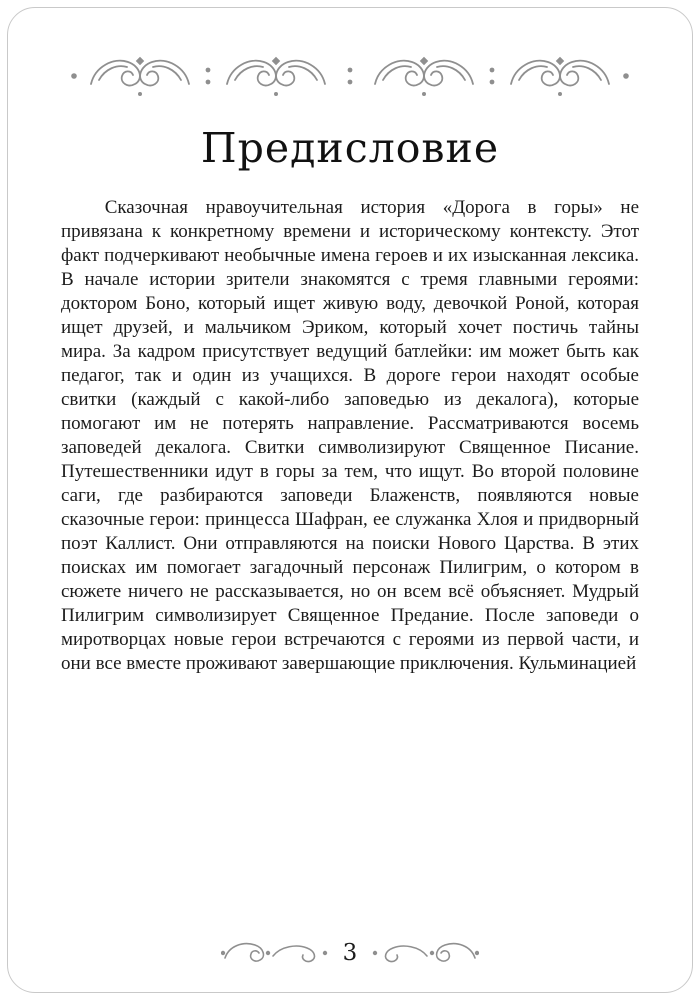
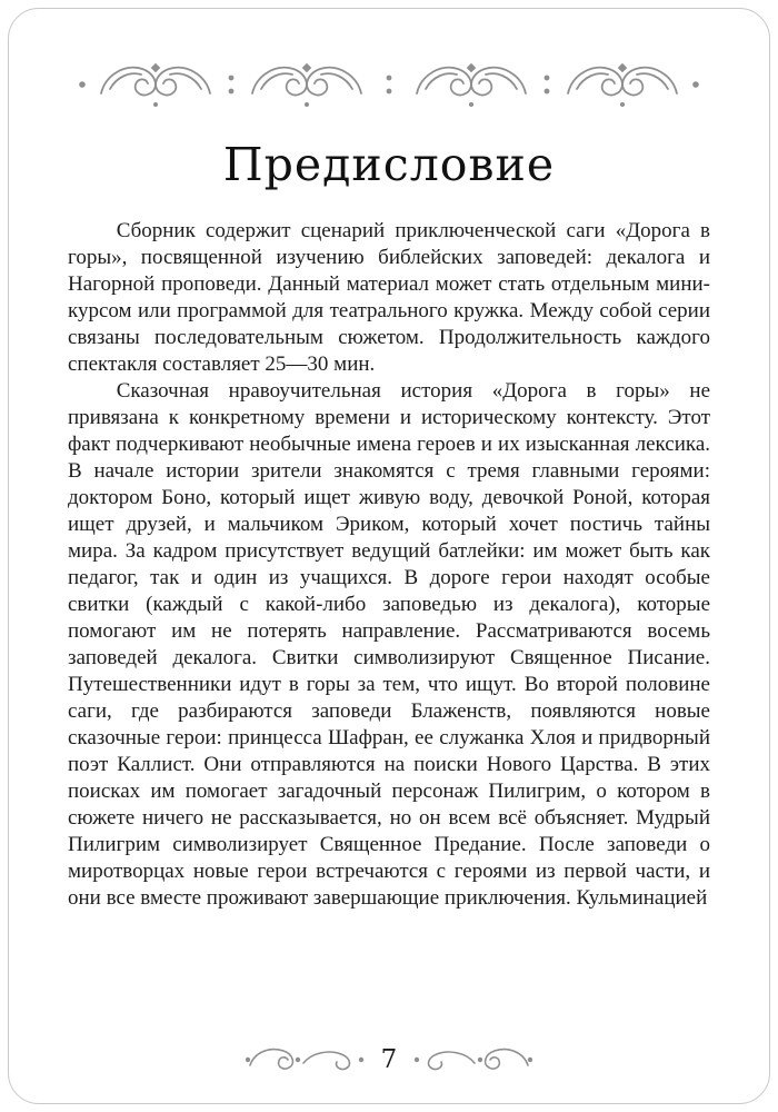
  Предисловие
+ Сборник содержит сценарий приключенческой саги «Дорога в горы», посвященной изучению библейских заповедей: декалога и Нагорной проповеди. Данный материал может стать отдельным мини-курсом или программой для театрального кружка. Между собой серии связаны последовательным сюжетом. Продолжительность каждого спектакля составляет 25—30 мин.
  Сказочная нравоучительная история «Дорога в горы» не привязана к конкретному времени и историческому контексту. Этот факт подчеркивают необычные имена героев и их изысканная лексика. В начале истории зрители знакомятся с тремя главными героями: доктором Боно, который ищет живую воду, девочкой Роной, которая ищет друзей, и мальчиком Эриком, который хочет постичь тайны мира. За кадром присутствует ведущий батлейки: им может быть как педагог, так и один из учащихся. В дороге герои находят особые свитки (каждый с какой-либо заповедью из декалога), которые помогают им не потерять направление. Рассматриваются восемь заповедей декалога. Свитки символизируют Священное Писание. Путешественники идут в горы за тем, что ищут. Во второй половине саги, где разбираются заповеди Блаженств, появляются новые сказочные герои: принцесса Шафран, ее служанка Хлоя и придворный поэт Каллист. Они отправляются на поиски Нового Царства. В этих поисках им помогает загадочный персонаж Пилигрим, о котором в сюжете ничего не рассказывается, но он всем всё объясняет. Мудрый Пилигрим символизирует Священное Предание. После заповеди о миротворцах новые герои встречаются с героями из первой части, и они все вместе проживают завершающие приключения. Кульминацией
- 3
+ 7
